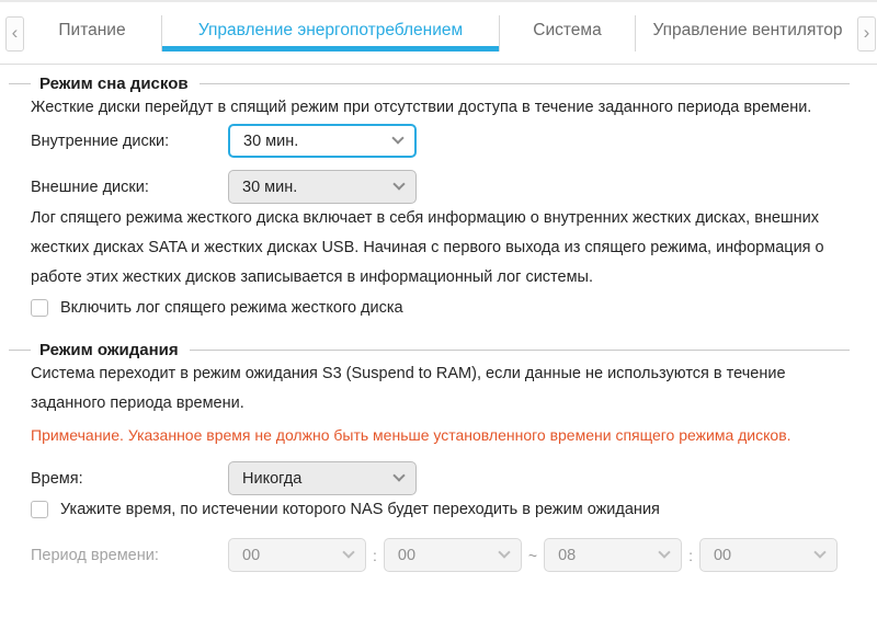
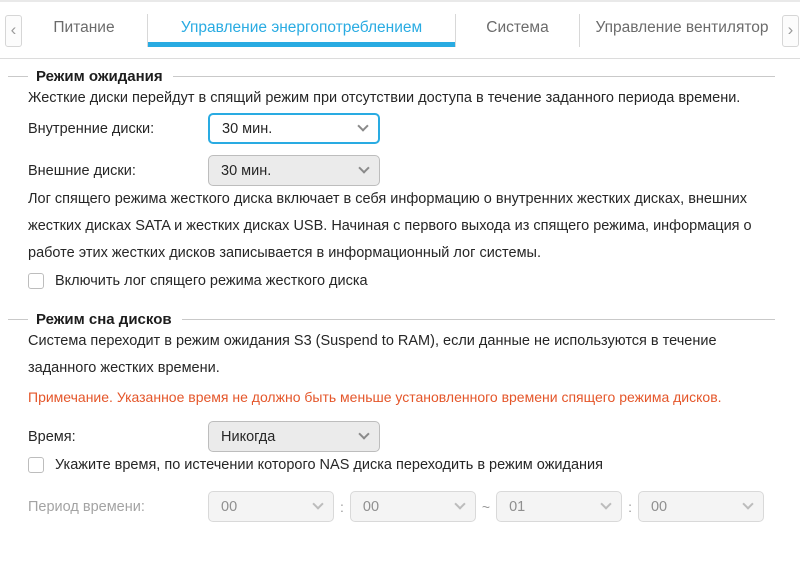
  ‹
  Питание
  Управление энергопотреблением
  Система
  Управление вентилятор
  ›
- Режим сна дисков
+ Режим ожидания
  Жесткие диски перейдут в спящий режим при отсутствии доступа в течение заданного периода времени.
  Внутренние диски:
  30 мин.
  Внешние диски:
  30 мин.
  Лог спящего режима жесткого диска включает в себя информацию о внутренних жестких дисках, внешних жестких дисках SATA и жестких дисках USB. Начиная с первого выхода из спящего режима, информация о работе этих жестких дисков записывается в информационный лог системы.
  Включить лог спящего режима жесткого диска
- Режим ожидания
+ Режим сна дисков
- Система переходит в режим ожидания S3 (Suspend to RAM), если данные не используются в течение заданного периода времени.
+ Система переходит в режим ожидания S3 (Suspend to RAM), если данные не используются в течение заданного жестких времени.
  Примечание. Указанное время не должно быть меньше установленного времени спящего режима дисков.
  Время:
  Никогда
- Укажите время, по истечении которого NAS будет переходить в режим ожидания
+ Укажите время, по истечении которого NAS диска переходить в режим ожидания
  Период времени:
  00
  :
  00
  ~
- 08
+ 01
  :
  00
